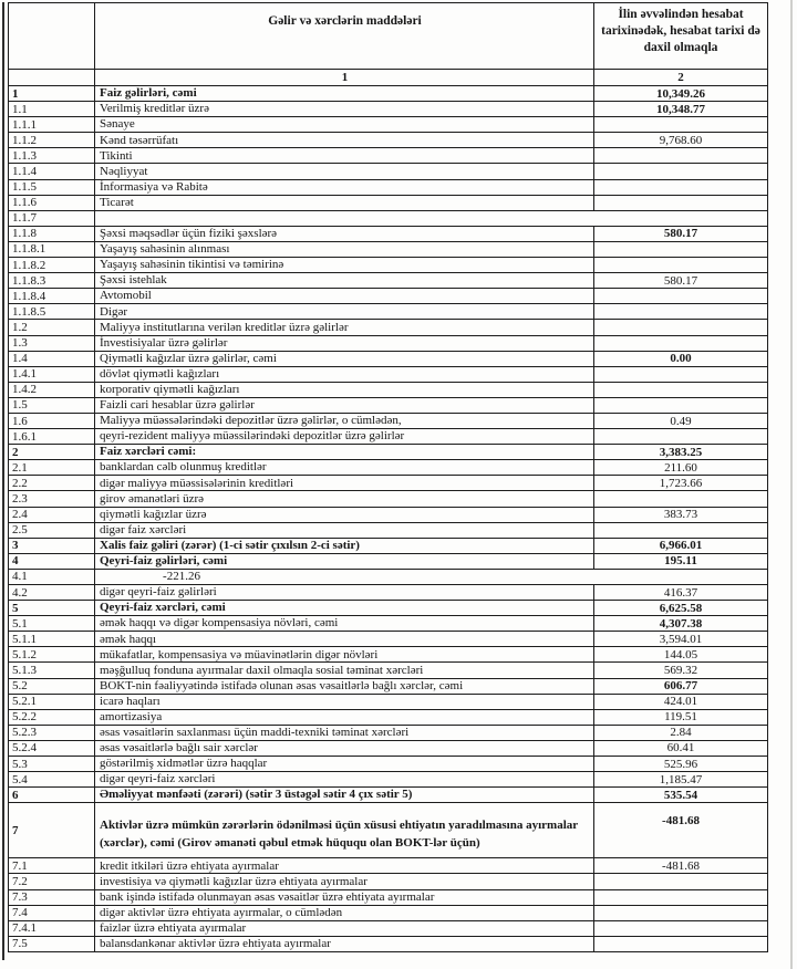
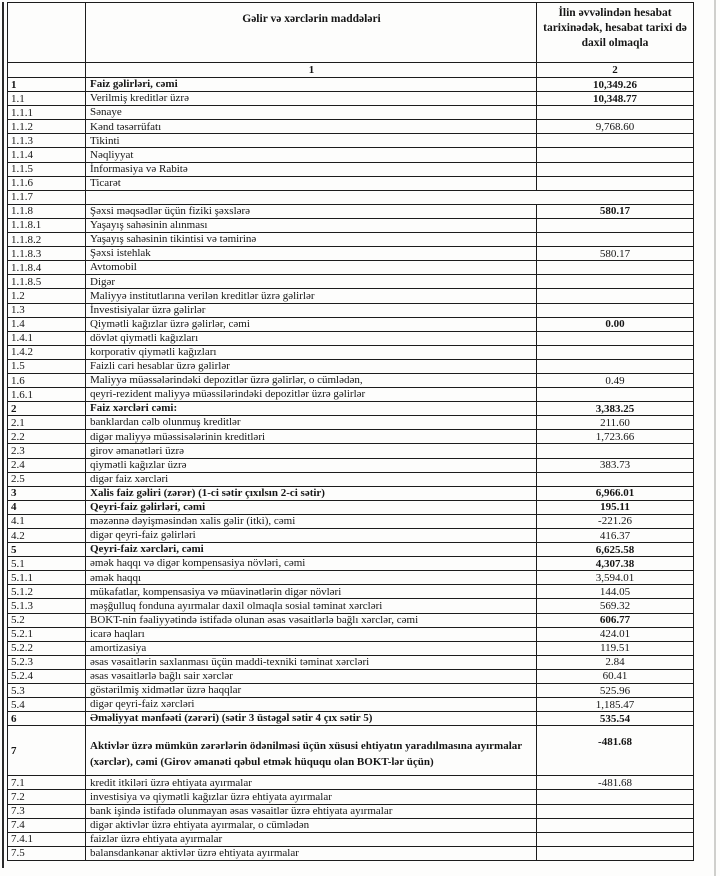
  Gəlir və xərclərin maddələri
  İlin əvvəlindən hesabat tarixinədək, hesabat tarixi də daxil olmaqla
  1
  2
  1
  Faiz gəlirləri, cəmi
  10,349.26
  1.1
  Verilmiş kreditlər üzrə
  10,348.77
  1.1.1
  Sənaye
  1.1.2
  Kənd təsərrüfatı
  9,768.60
  1.1.3
  Tikinti
  1.1.4
  Nəqliyyat
  1.1.5
  İnformasiya və Rabitə
  1.1.6
  Ticarət
  1.1.7
  1.1.8
  Şəxsi məqsədlər üçün fiziki şəxslərə
  580.17
  1.1.8.1
  Yaşayış sahəsinin alınması
  1.1.8.2
  Yaşayış sahəsinin tikintisi və təmirinə
  1.1.8.3
  Şəxsi istehlak
  580.17
  1.1.8.4
  Avtomobil
  1.1.8.5
  Digər
  1.2
  Maliyyə institutlarına verilən kreditlər üzrə gəlirlər
  1.3
  İnvestisiyalar üzrə gəlirlər
  1.4
  Qiymətli kağızlar üzrə gəlirlər, cəmi
  0.00
  1.4.1
  dövlət qiymətli kağızları
  1.4.2
  korporativ qiymətli kağızları
  1.5
  Faizli cari hesablar üzrə gəlirlər
  1.6
  Maliyyə müəssələrindəki depozitlər üzrə gəlirlər, o cümlədən,
  0.49
  1.6.1
  qeyri-rezident maliyyə müəssilərindəki depozitlər üzrə gəlirlər
  2
  Faiz xərcləri cəmi:
  3,383.25
  2.1
  banklardan cəlb olunmuş kreditlər
  211.60
  2.2
  digər maliyyə müəssisələrinin kreditləri
  1,723.66
  2.3
  girov əmanətləri üzrə
  2.4
  qiymətli kağızlar üzrə
  383.73
  2.5
  digər faiz xərcləri
  3
  Xalis faiz gəliri (zərər) (1-ci sətir çıxılsın 2-ci sətir)
  6,966.01
  4
  Qeyri-faiz gəlirləri, cəmi
  195.11
  4.1
+ məzənnə dəyişməsindən xalis gəlir (itki), cəmi
  -221.26
  4.2
  digər qeyri-faiz gəlirləri
  416.37
  5
  Qeyri-faiz xərcləri, cəmi
  6,625.58
  5.1
  əmək haqqı və digər kompensasiya növləri, cəmi
  4,307.38
  5.1.1
  əmək haqqı
  3,594.01
  5.1.2
  mükafatlar, kompensasiya və müavinətlərin digər növləri
  144.05
  5.1.3
  məşğulluq fonduna ayırmalar daxil olmaqla sosial təminat xərcləri
  569.32
  5.2
  BOKT-nin fəaliyyətində istifadə olunan əsas vəsaitlərlə bağlı xərclər, cəmi
  606.77
  5.2.1
  icarə haqları
  424.01
  5.2.2
  amortizasiya
  119.51
  5.2.3
  əsas vəsaitlərin saxlanması üçün maddi-texniki təminat xərcləri
  2.84
  5.2.4
  əsas vəsaitlərlə bağlı sair xərclər
  60.41
  5.3
  göstərilmiş xidmətlər üzrə haqqlar
  525.96
  5.4
  digər qeyri-faiz xərcləri
  1,185.47
  6
  Əməliyyat mənfəəti (zərəri) (sətir 3 üstəgəl sətir 4 çıx sətir 5)
  535.54
  7
  Aktivlər üzrə mümkün zərərlərin ödənilməsi üçün xüsusi ehtiyatın yaradılmasına ayırmalar (xərclər), cəmi (Girov əmanəti qəbul etmək hüququ olan BOKT-lər üçün)
  -481.68
  7.1
  kredit itkiləri üzrə ehtiyata ayırmalar
  -481.68
  7.2
  investisiya və qiymətli kağızlar üzrə ehtiyata ayırmalar
  7.3
  bank işində istifadə olunmayan əsas vəsaitlər üzrə ehtiyata ayırmalar
  7.4
  digər aktivlər üzrə ehtiyata ayırmalar, o cümlədən
  7.4.1
  faizlər üzrə ehtiyata ayırmalar
  7.5
  balansdankənar aktivlər üzrə ehtiyata ayırmalar
